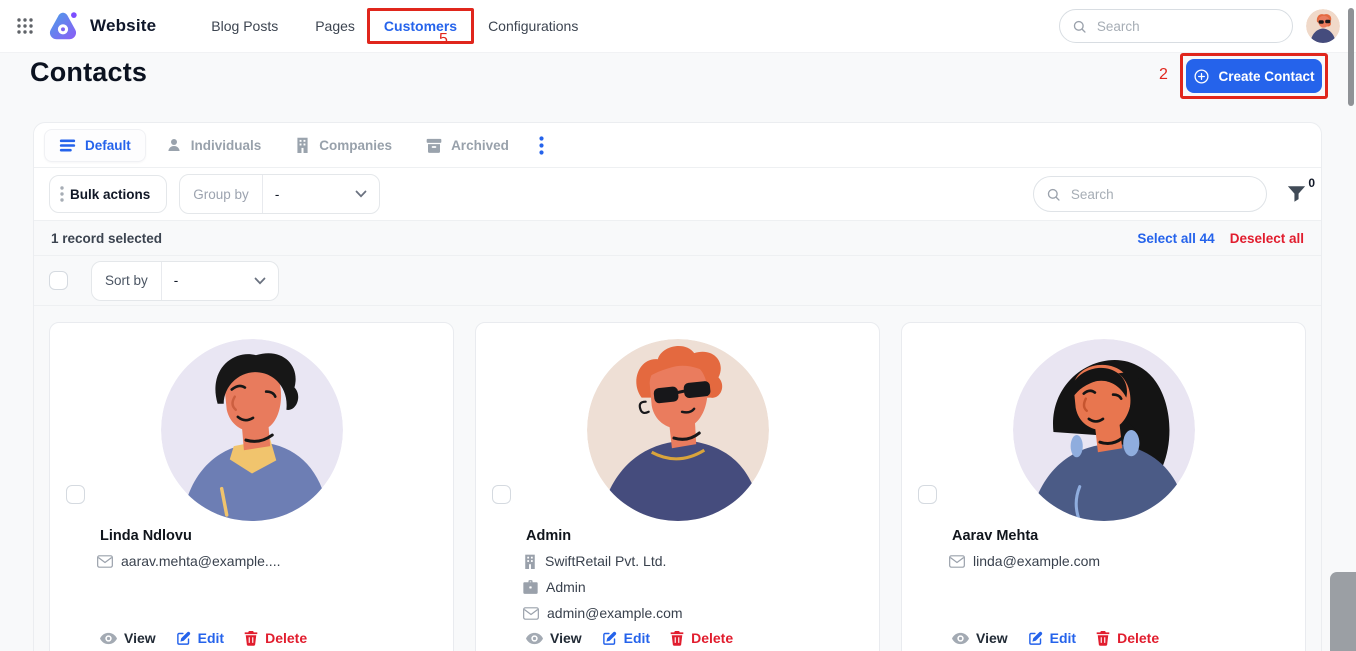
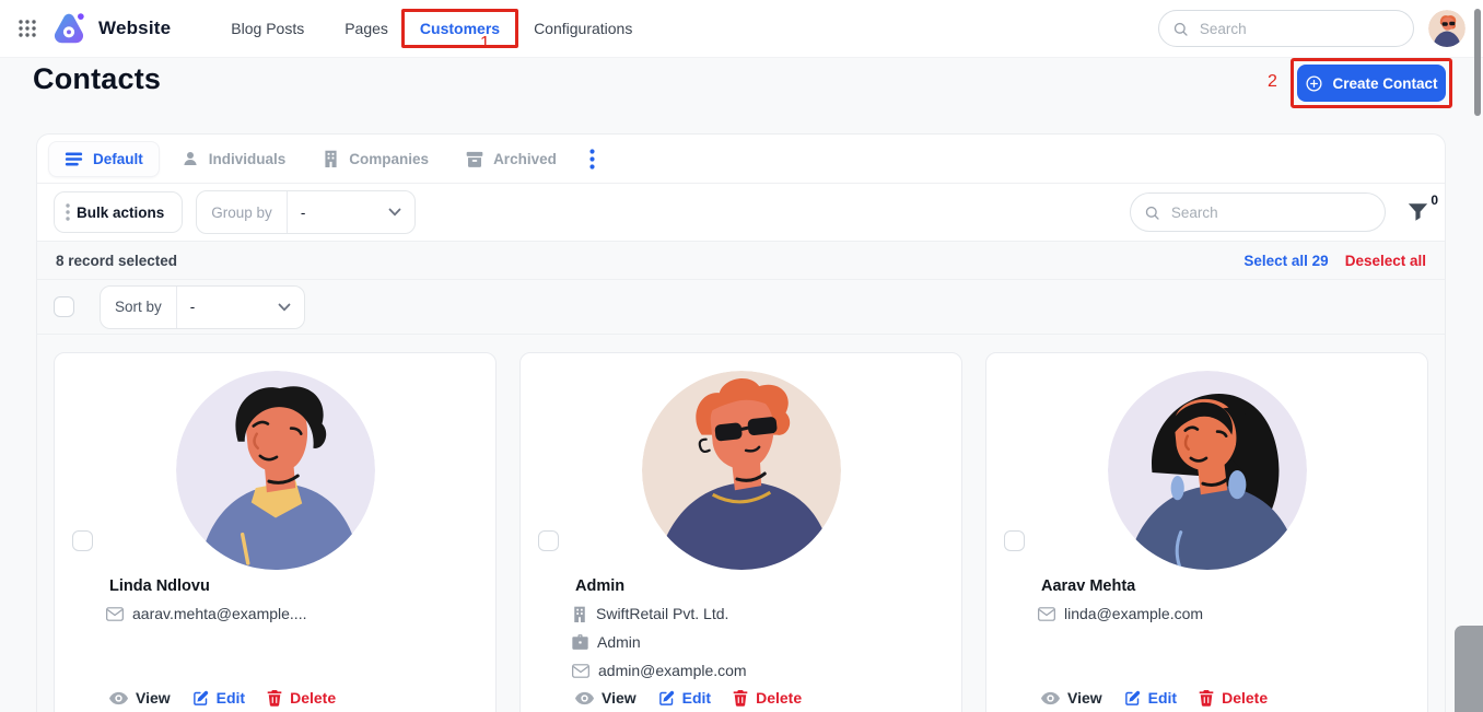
  Website
  Blog Posts
  Pages
  Customers
  Configurations
  Search
- 5
+ 1
  Contacts
  Create Contact
  2
  Default
  Individuals
  Companies
  Archived
  Bulk actions
  Group by
  -
  Search
  0
- 1 record selected
+ 8 record selected
- Select all 44
+ Select all 29
  Deselect all
  Sort by
  -
  Linda Ndlovu
  aarav.mehta@example....
  View
  Edit
  Delete
  Admin
  SwiftRetail Pvt. Ltd.
  Admin
  admin@example.com
  View
  Edit
  Delete
  Aarav Mehta
  linda@example.com
  View
  Edit
  Delete
